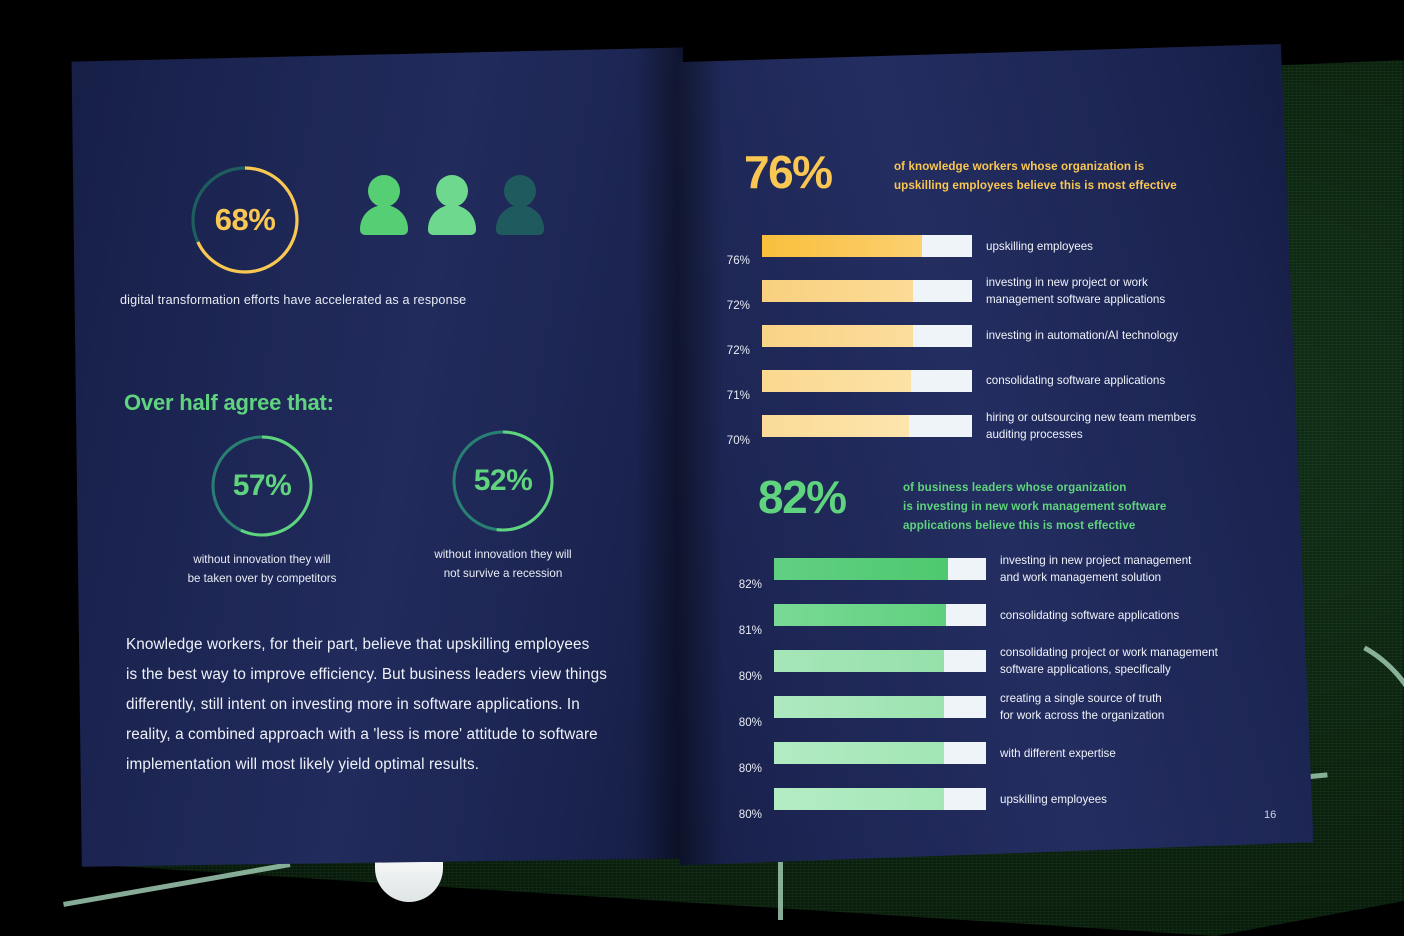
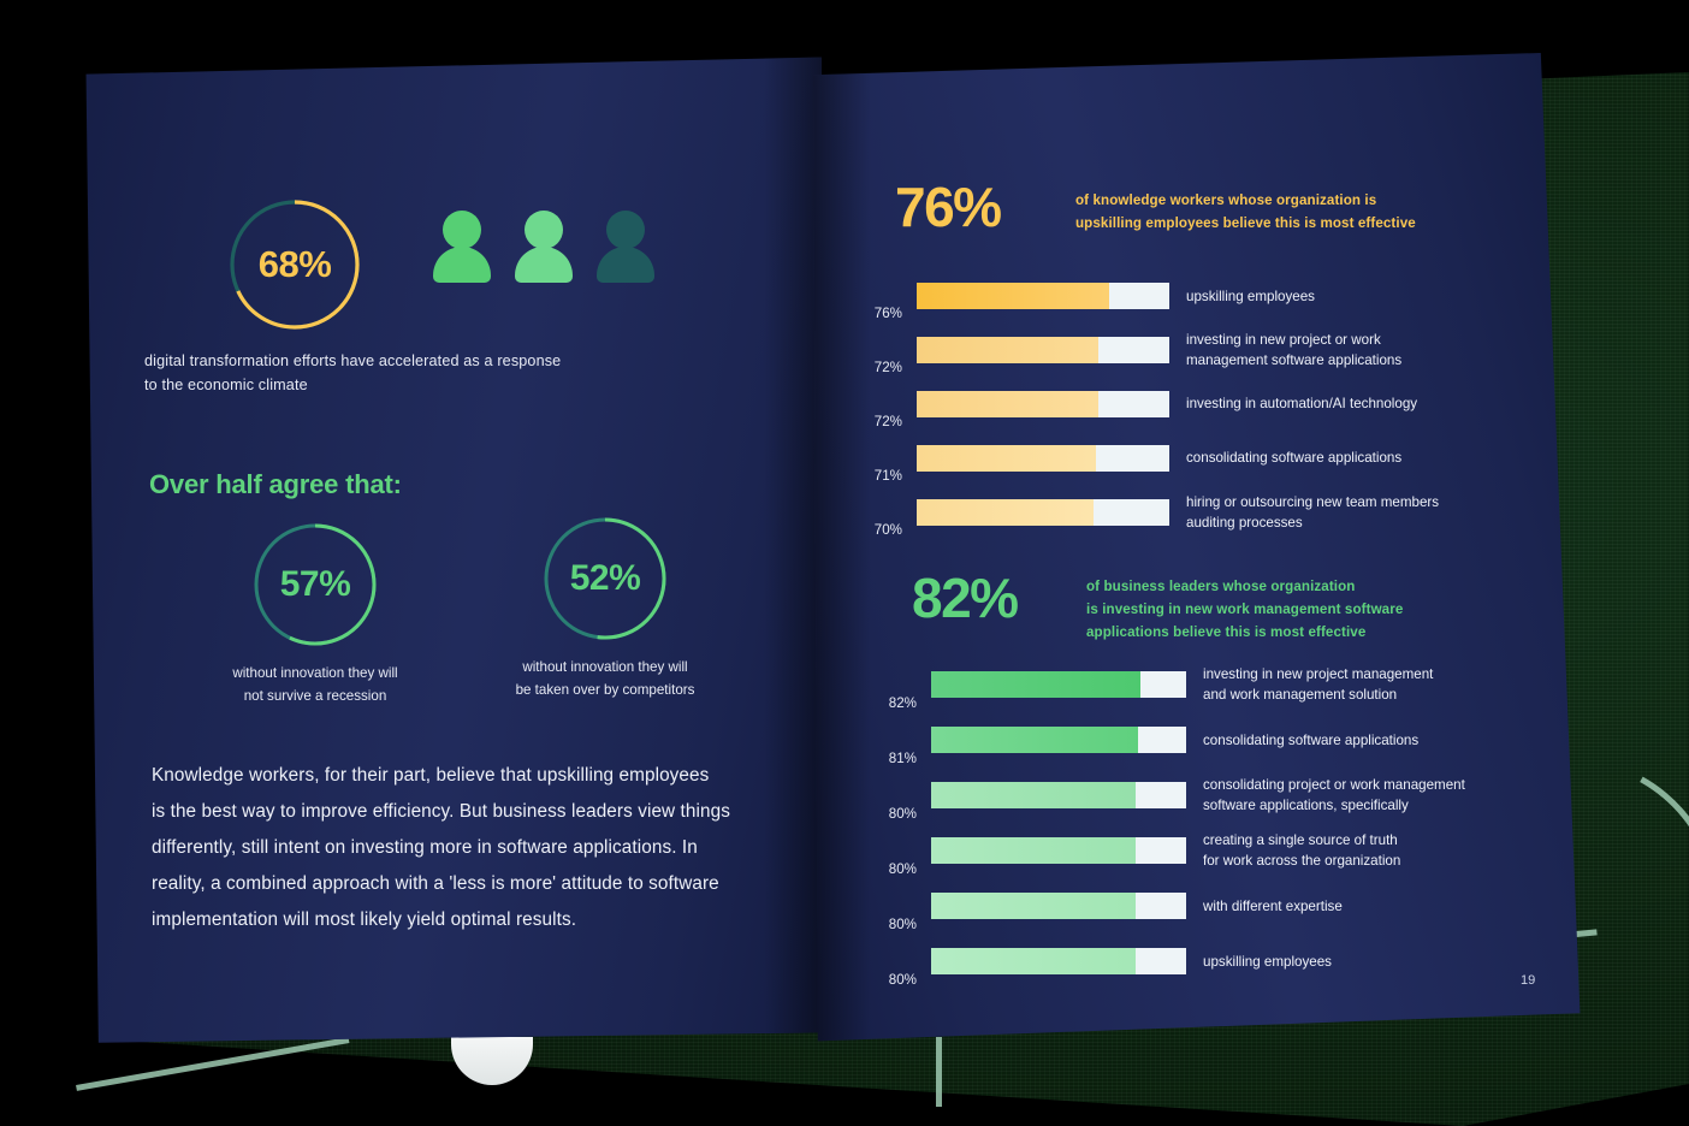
  68%
  digital transformation efforts have accelerated as a response
+ to the economic climate
  Over half agree that:
  57%
  without innovation they will
- be taken over by competitors
+ not survive a recession
  52%
  without innovation they will
- not survive a recession
+ be taken over by competitors
  Knowledge workers, for their part, believe that upskilling employees
  is the best way to improve efficiency. But business leaders view things
  differently, still intent on investing more in software applications. In
  reality, a combined approach with a 'less is more' attitude to software
  implementation will most likely yield optimal results.
  76%
  of knowledge workers whose organization is
  upskilling employees believe this is most effective
  76%
  upskilling employees
  72%
  investing in new project or work
  management software applications
  72%
  investing in automation/AI technology
  71%
  consolidating software applications
  70%
  hiring or outsourcing new team members
  auditing processes
  82%
  of business leaders whose organization
  is investing in new work management software
  applications believe this is most effective
  82%
  investing in new project management
  and work management solution
  81%
  consolidating software applications
  80%
  consolidating project or work management
  software applications, specifically
  80%
  creating a single source of truth
  for work across the organization
  80%
  with different expertise
  80%
  upskilling employees
- 16
+ 19
